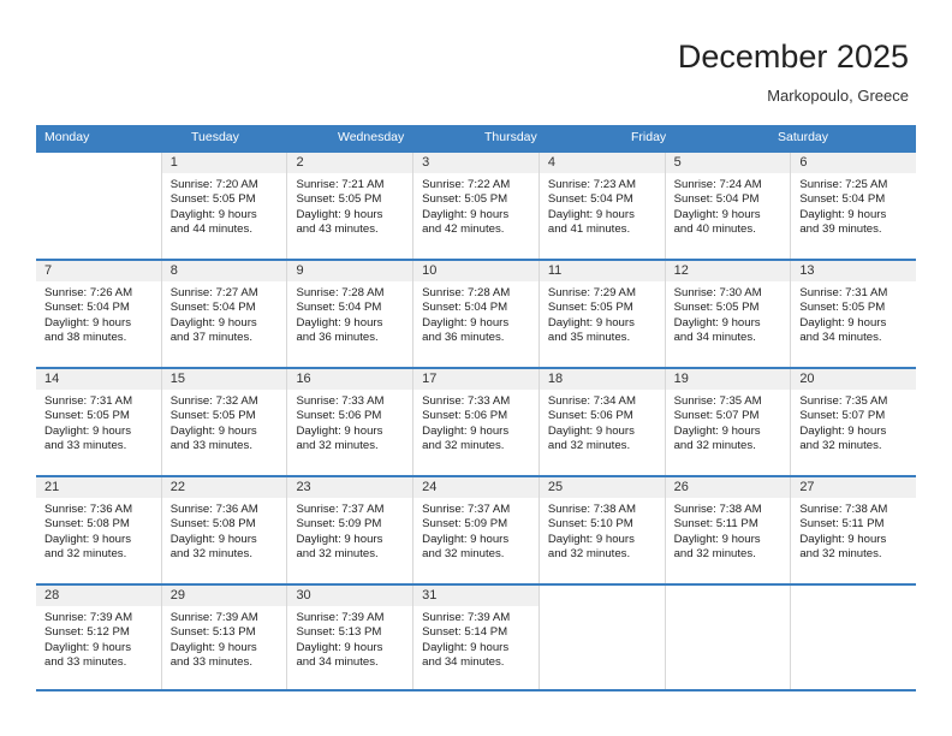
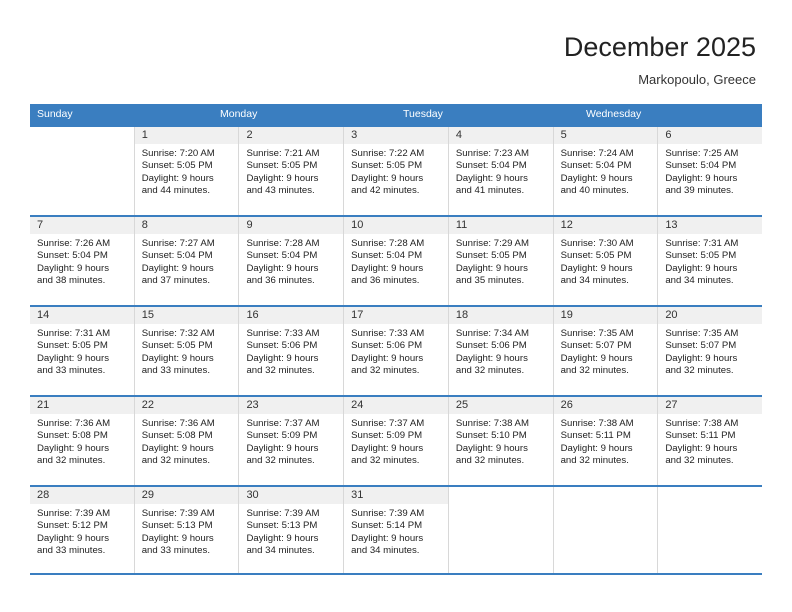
  December 2025
  Markopoulo, Greece
+ Sunday
  Monday
  Tuesday
  Wednesday
- Thursday
- Friday
- Saturday
  1
  Sunrise: 7:20 AM
  Sunset: 5:05 PM
  Daylight: 9 hours
  and 44 minutes.
  2
  Sunrise: 7:21 AM
  Sunset: 5:05 PM
  Daylight: 9 hours
  and 43 minutes.
  3
  Sunrise: 7:22 AM
  Sunset: 5:05 PM
  Daylight: 9 hours
  and 42 minutes.
  4
  Sunrise: 7:23 AM
  Sunset: 5:04 PM
  Daylight: 9 hours
  and 41 minutes.
  5
  Sunrise: 7:24 AM
  Sunset: 5:04 PM
  Daylight: 9 hours
  and 40 minutes.
  6
  Sunrise: 7:25 AM
  Sunset: 5:04 PM
  Daylight: 9 hours
  and 39 minutes.
  7
  Sunrise: 7:26 AM
  Sunset: 5:04 PM
  Daylight: 9 hours
  and 38 minutes.
  8
  Sunrise: 7:27 AM
  Sunset: 5:04 PM
  Daylight: 9 hours
  and 37 minutes.
  9
  Sunrise: 7:28 AM
  Sunset: 5:04 PM
  Daylight: 9 hours
  and 36 minutes.
  10
  Sunrise: 7:28 AM
  Sunset: 5:04 PM
  Daylight: 9 hours
  and 36 minutes.
  11
  Sunrise: 7:29 AM
  Sunset: 5:05 PM
  Daylight: 9 hours
  and 35 minutes.
  12
  Sunrise: 7:30 AM
  Sunset: 5:05 PM
  Daylight: 9 hours
  and 34 minutes.
  13
  Sunrise: 7:31 AM
  Sunset: 5:05 PM
  Daylight: 9 hours
  and 34 minutes.
  14
  Sunrise: 7:31 AM
  Sunset: 5:05 PM
  Daylight: 9 hours
  and 33 minutes.
  15
  Sunrise: 7:32 AM
  Sunset: 5:05 PM
  Daylight: 9 hours
  and 33 minutes.
  16
  Sunrise: 7:33 AM
  Sunset: 5:06 PM
  Daylight: 9 hours
  and 32 minutes.
  17
  Sunrise: 7:33 AM
  Sunset: 5:06 PM
  Daylight: 9 hours
  and 32 minutes.
  18
  Sunrise: 7:34 AM
  Sunset: 5:06 PM
  Daylight: 9 hours
  and 32 minutes.
  19
  Sunrise: 7:35 AM
  Sunset: 5:07 PM
  Daylight: 9 hours
  and 32 minutes.
  20
  Sunrise: 7:35 AM
  Sunset: 5:07 PM
  Daylight: 9 hours
  and 32 minutes.
  21
  Sunrise: 7:36 AM
  Sunset: 5:08 PM
  Daylight: 9 hours
  and 32 minutes.
  22
  Sunrise: 7:36 AM
  Sunset: 5:08 PM
  Daylight: 9 hours
  and 32 minutes.
  23
  Sunrise: 7:37 AM
  Sunset: 5:09 PM
  Daylight: 9 hours
  and 32 minutes.
  24
  Sunrise: 7:37 AM
  Sunset: 5:09 PM
  Daylight: 9 hours
  and 32 minutes.
  25
  Sunrise: 7:38 AM
  Sunset: 5:10 PM
  Daylight: 9 hours
  and 32 minutes.
  26
  Sunrise: 7:38 AM
  Sunset: 5:11 PM
  Daylight: 9 hours
  and 32 minutes.
  27
  Sunrise: 7:38 AM
  Sunset: 5:11 PM
  Daylight: 9 hours
  and 32 minutes.
  28
  Sunrise: 7:39 AM
  Sunset: 5:12 PM
  Daylight: 9 hours
  and 33 minutes.
  29
  Sunrise: 7:39 AM
  Sunset: 5:13 PM
  Daylight: 9 hours
  and 33 minutes.
  30
  Sunrise: 7:39 AM
  Sunset: 5:13 PM
  Daylight: 9 hours
  and 34 minutes.
  31
  Sunrise: 7:39 AM
  Sunset: 5:14 PM
  Daylight: 9 hours
  and 34 minutes.
